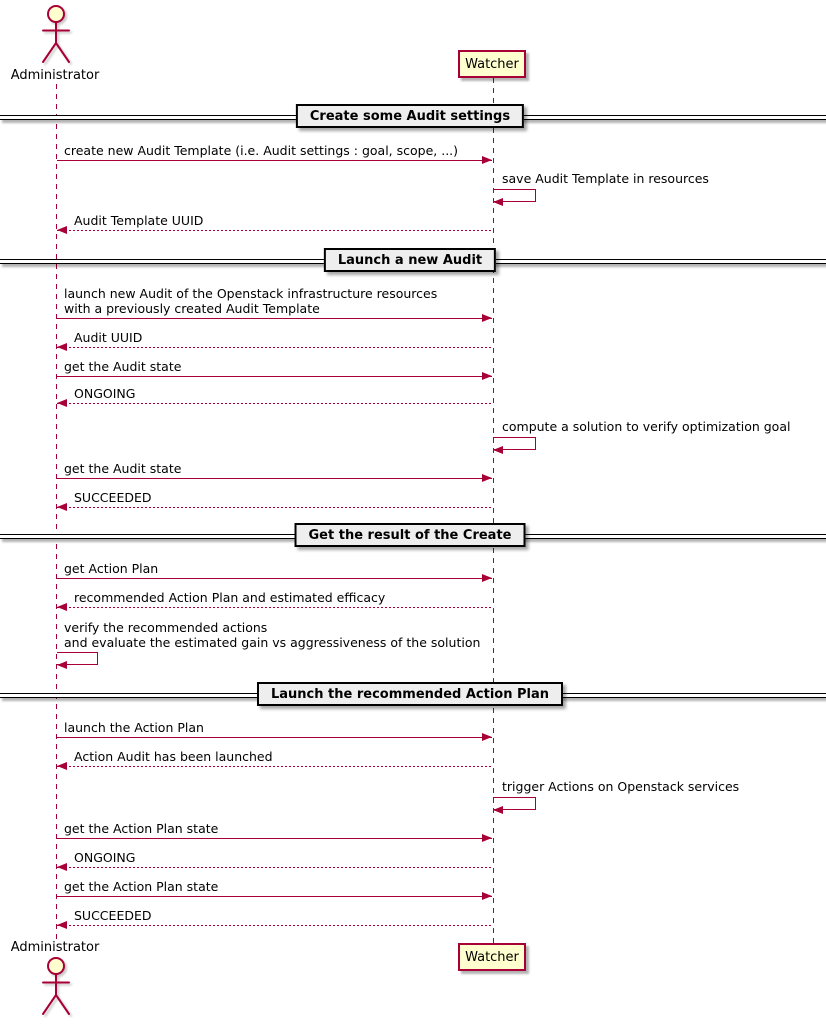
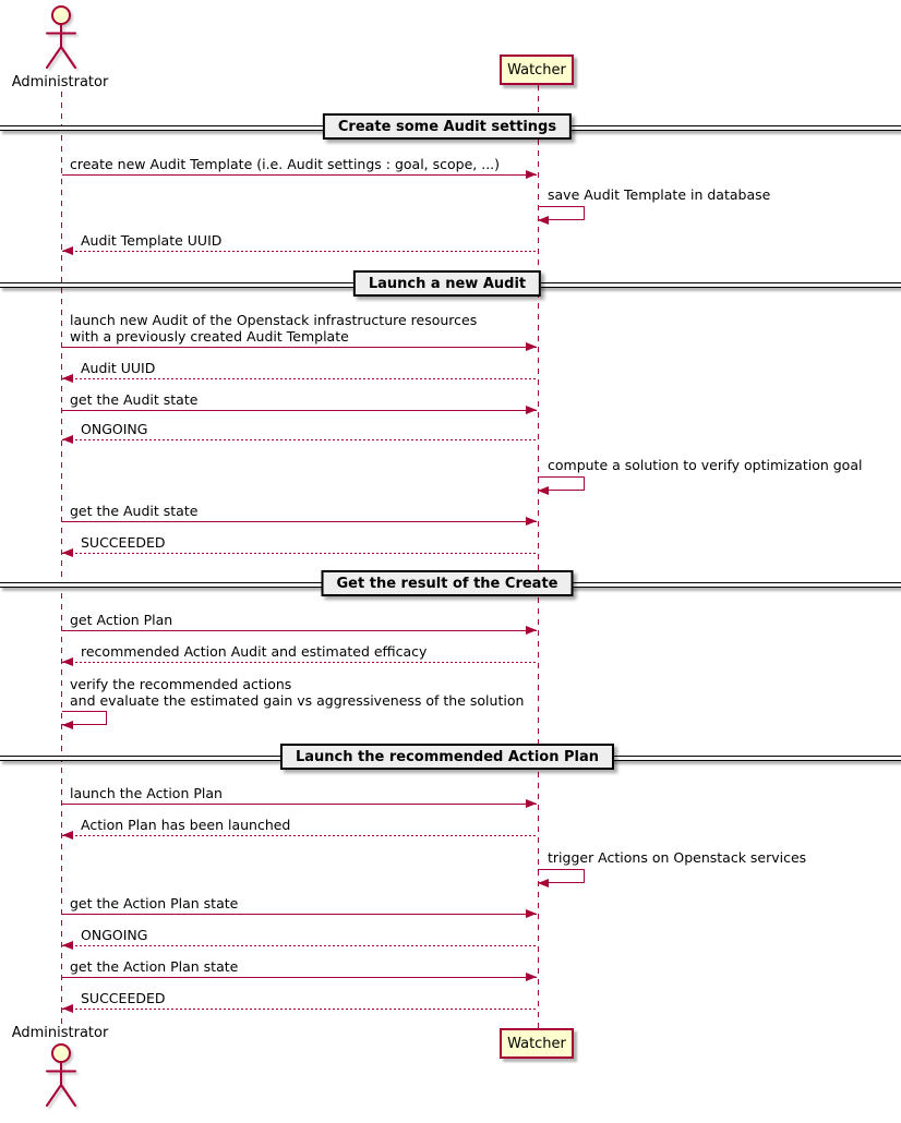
  Administrator
  Watcher
  Create some Audit settings
  create new Audit Template (i.e. Audit settings : goal, scope, ...)
- save Audit Template in resources
+ save Audit Template in database
  Audit Template UUID
  Launch a new Audit
  launch new Audit of the Openstack infrastructure resources
  with a previously created Audit Template
  Audit UUID
  get the Audit state
  ONGOING
  compute a solution to verify optimization goal
  get the Audit state
  SUCCEEDED
  Get the result of the Create
  get Action Plan
- recommended Action Plan and estimated efficacy
+ recommended Action Audit and estimated efficacy
  verify the recommended actions
  and evaluate the estimated gain vs aggressiveness of the solution
  Launch the recommended Action Plan
  launch the Action Plan
- Action Audit has been launched
+ Action Plan has been launched
  trigger Actions on Openstack services
  get the Action Plan state
  ONGOING
  get the Action Plan state
  SUCCEEDED
  Administrator
  Watcher
